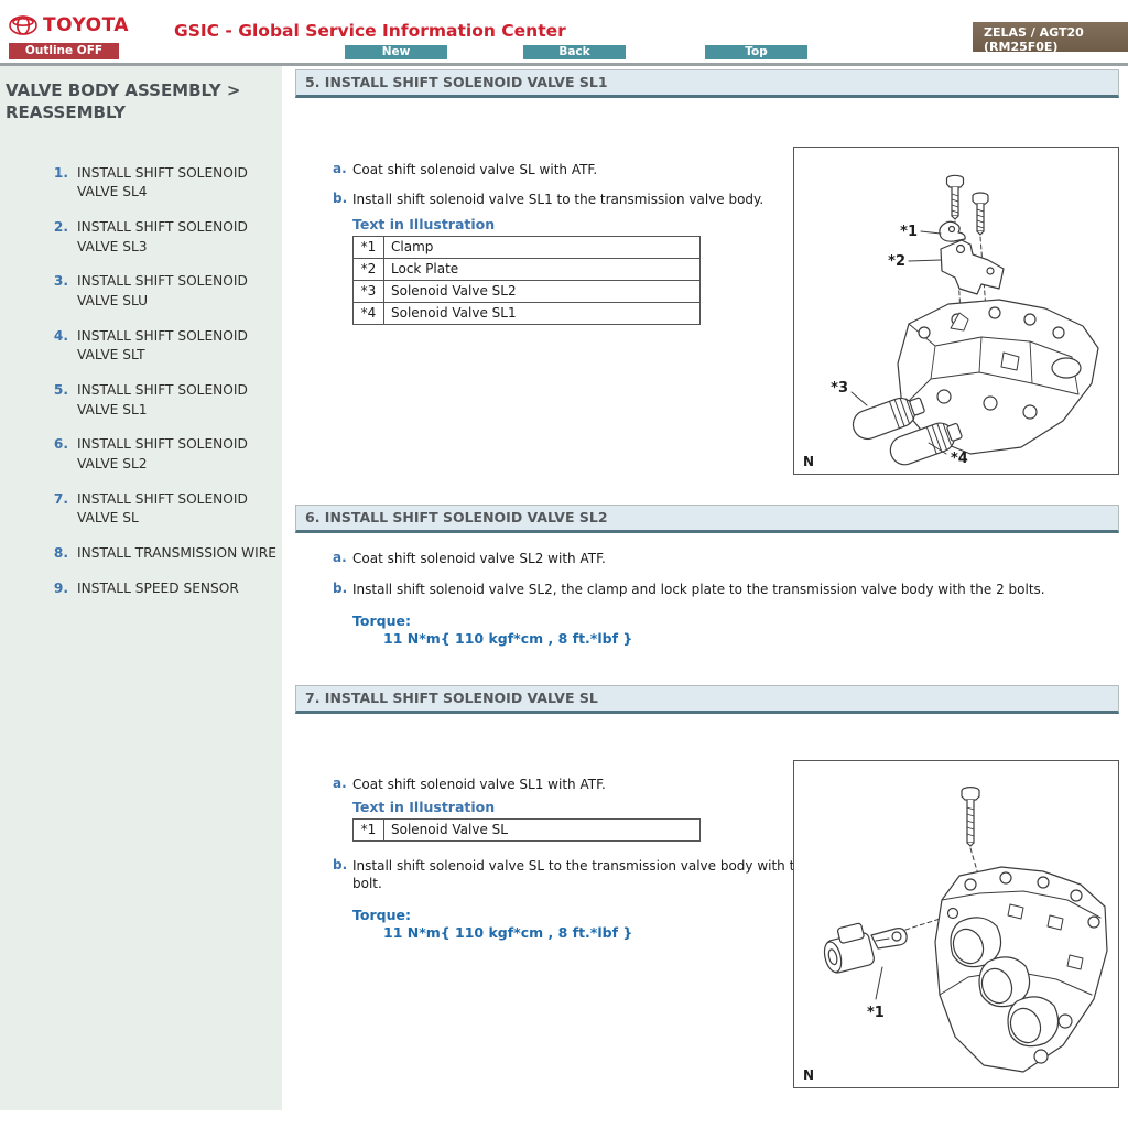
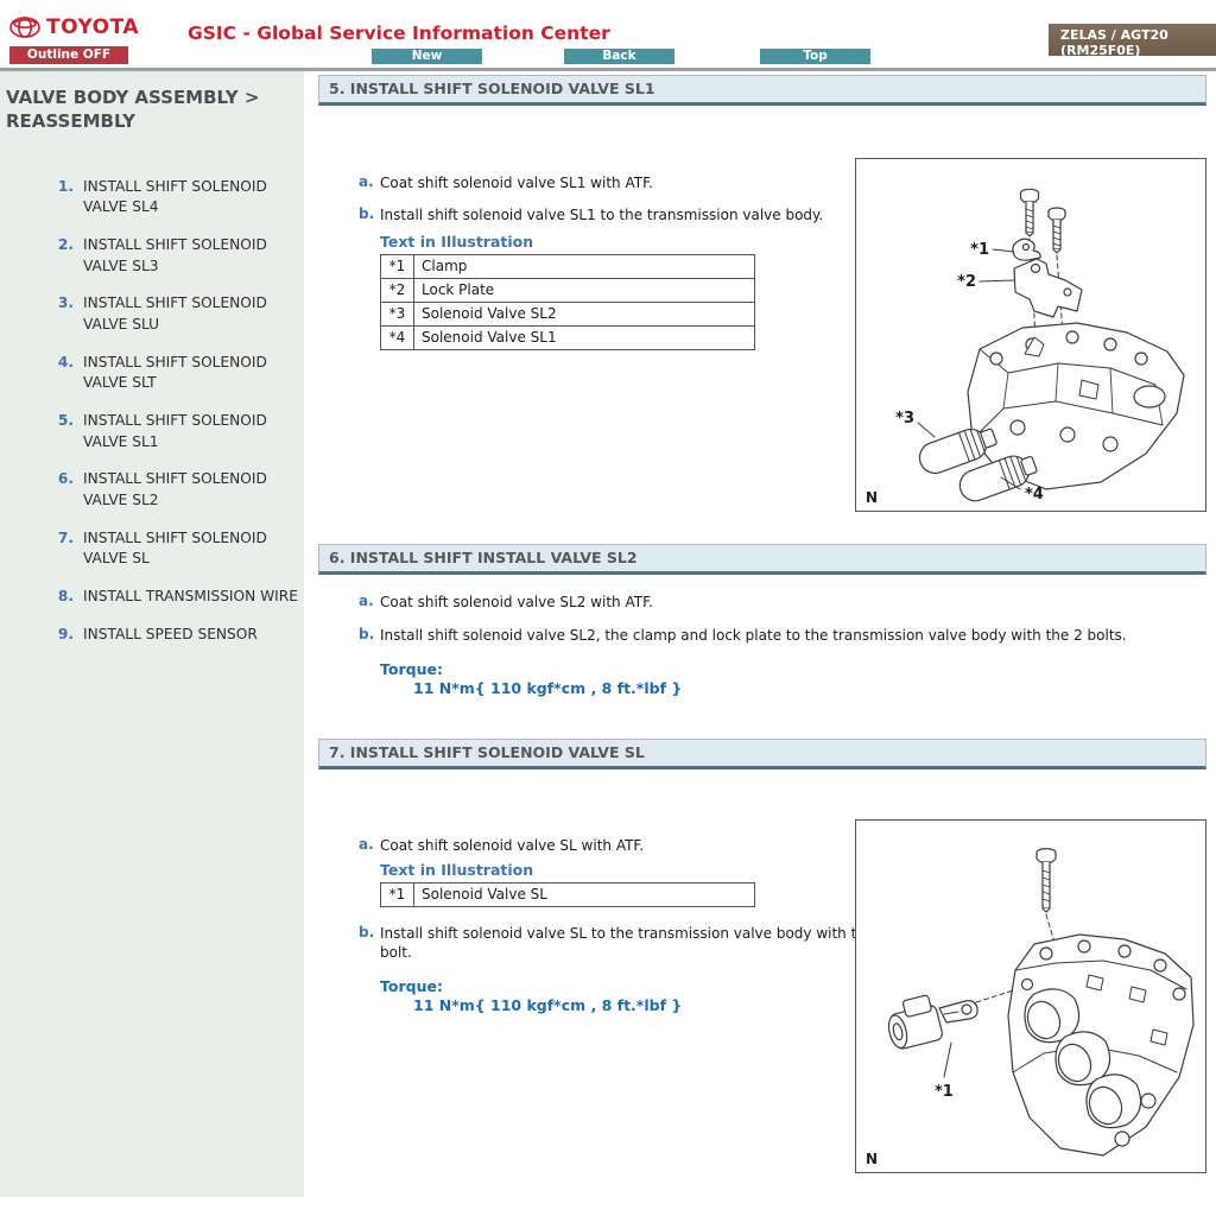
  TOYOTA
  GSIC - Global Service Information Center
  ZELAS / AGT20
  (RM25F0E)
  Outline OFF
  New
  Back
  Top
  VALVE BODY ASSEMBLY >
  REASSEMBLY
  1.
  INSTALL SHIFT SOLENOID
  VALVE SL4
  2.
  INSTALL SHIFT SOLENOID
  VALVE SL3
  3.
  INSTALL SHIFT SOLENOID
  VALVE SLU
  4.
  INSTALL SHIFT SOLENOID
  VALVE SLT
  5.
  INSTALL SHIFT SOLENOID
  VALVE SL1
  6.
  INSTALL SHIFT SOLENOID
  VALVE SL2
  7.
  INSTALL SHIFT SOLENOID
  VALVE SL
  8.
  INSTALL TRANSMISSION WIRE
  9.
  INSTALL SPEED SENSOR
  5. INSTALL SHIFT SOLENOID VALVE SL1
  a.
- Coat shift solenoid valve SL with ATF.
+ Coat shift solenoid valve SL1 with ATF.
  b.
  Install shift solenoid valve SL1 to the transmission valve body.
  Text in Illustration
  *1	Clamp
  *2	Lock Plate
  *3	Solenoid Valve SL2
  *4	Solenoid Valve SL1
- 6. INSTALL SHIFT SOLENOID VALVE SL2
+ 6. INSTALL SHIFT INSTALL VALVE SL2
  a.
  Coat shift solenoid valve SL2 with ATF.
  b.
  Install shift solenoid valve SL2, the clamp and lock plate to the transmission valve body with the 2 bolts.
  Torque:
  11 N*m{ 110 kgf*cm , 8 ft.*lbf }
  7. INSTALL SHIFT SOLENOID VALVE SL
  a.
- Coat shift solenoid valve SL1 with ATF.
+ Coat shift solenoid valve SL with ATF.
  Text in Illustration
  *1	Solenoid Valve SL
  b.
  Install shift solenoid valve SL to the transmission valve body with t bolt.
  Torque:
  11 N*m{ 110 kgf*cm , 8 ft.*lbf }
  *1
  *2
  *3
  *4
  N
  *1
  N
